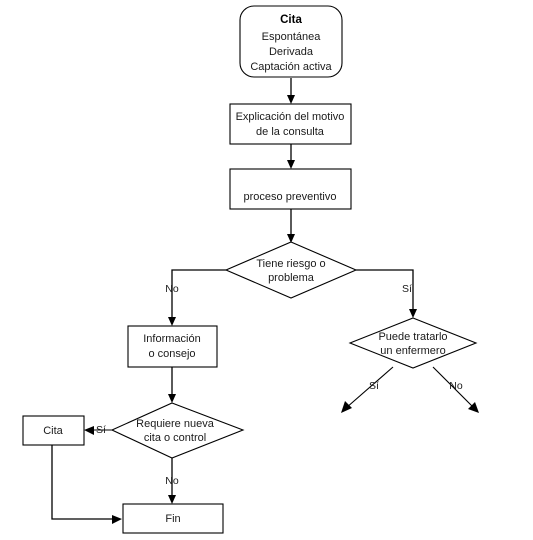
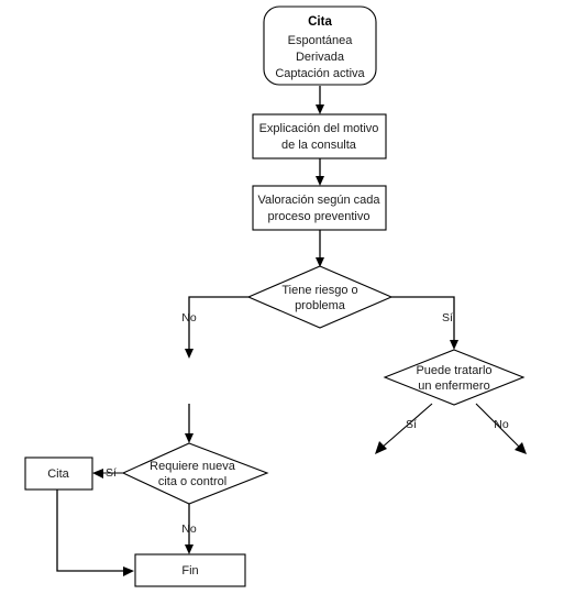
  Cita
  Espontánea
  Derivada
  Captación activa
  Explicación del motivo
  de la consulta
+ Valoración según cada
  proceso preventivo
  Tiene riesgo o
  problema
- Información
- o consejo
  Puede tratarlo
  un enfermero
  Requiere nueva
  cita o control
  Cita
  Fin
  No
  Sí
  Sí
  No
  Sí
  No
